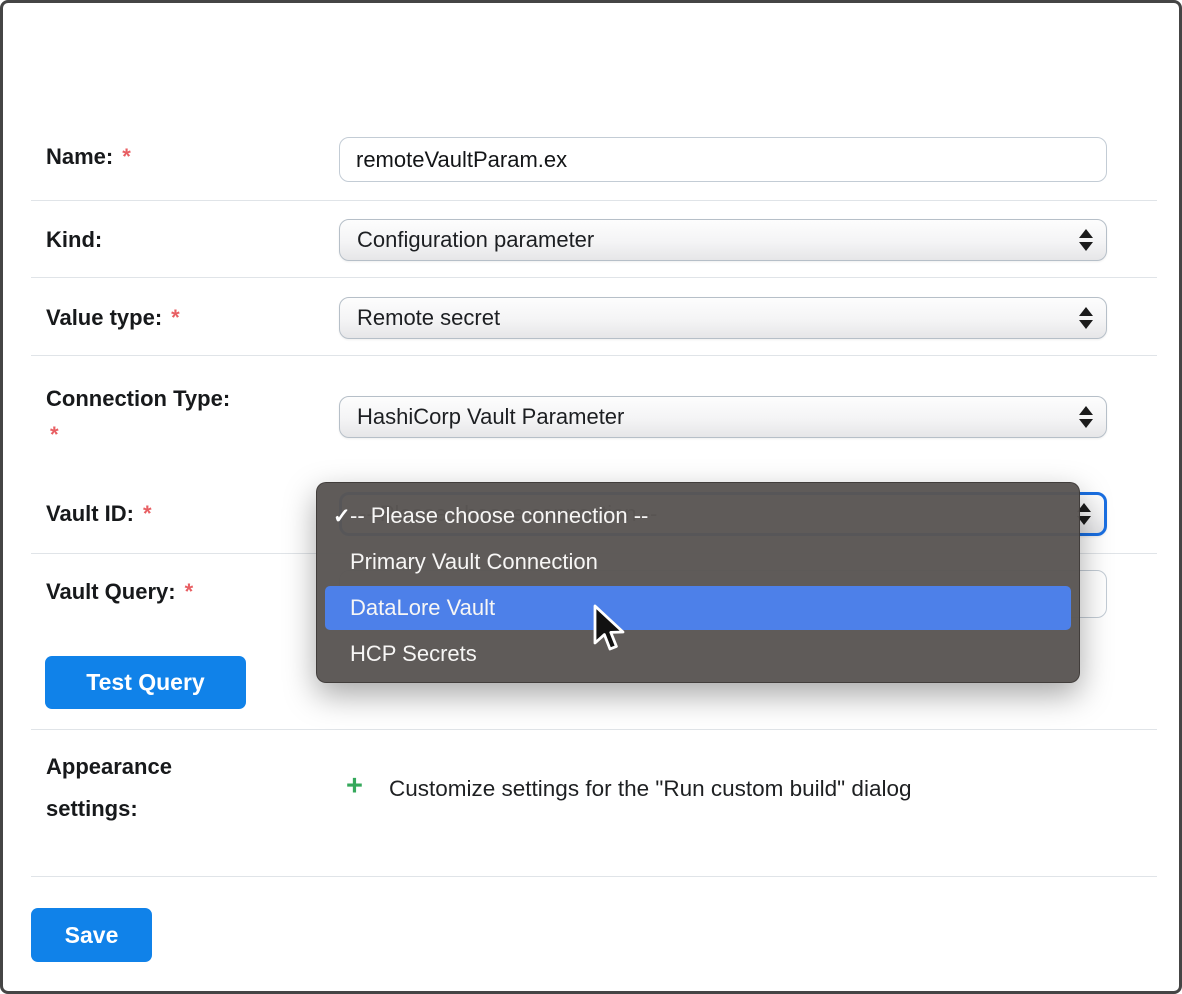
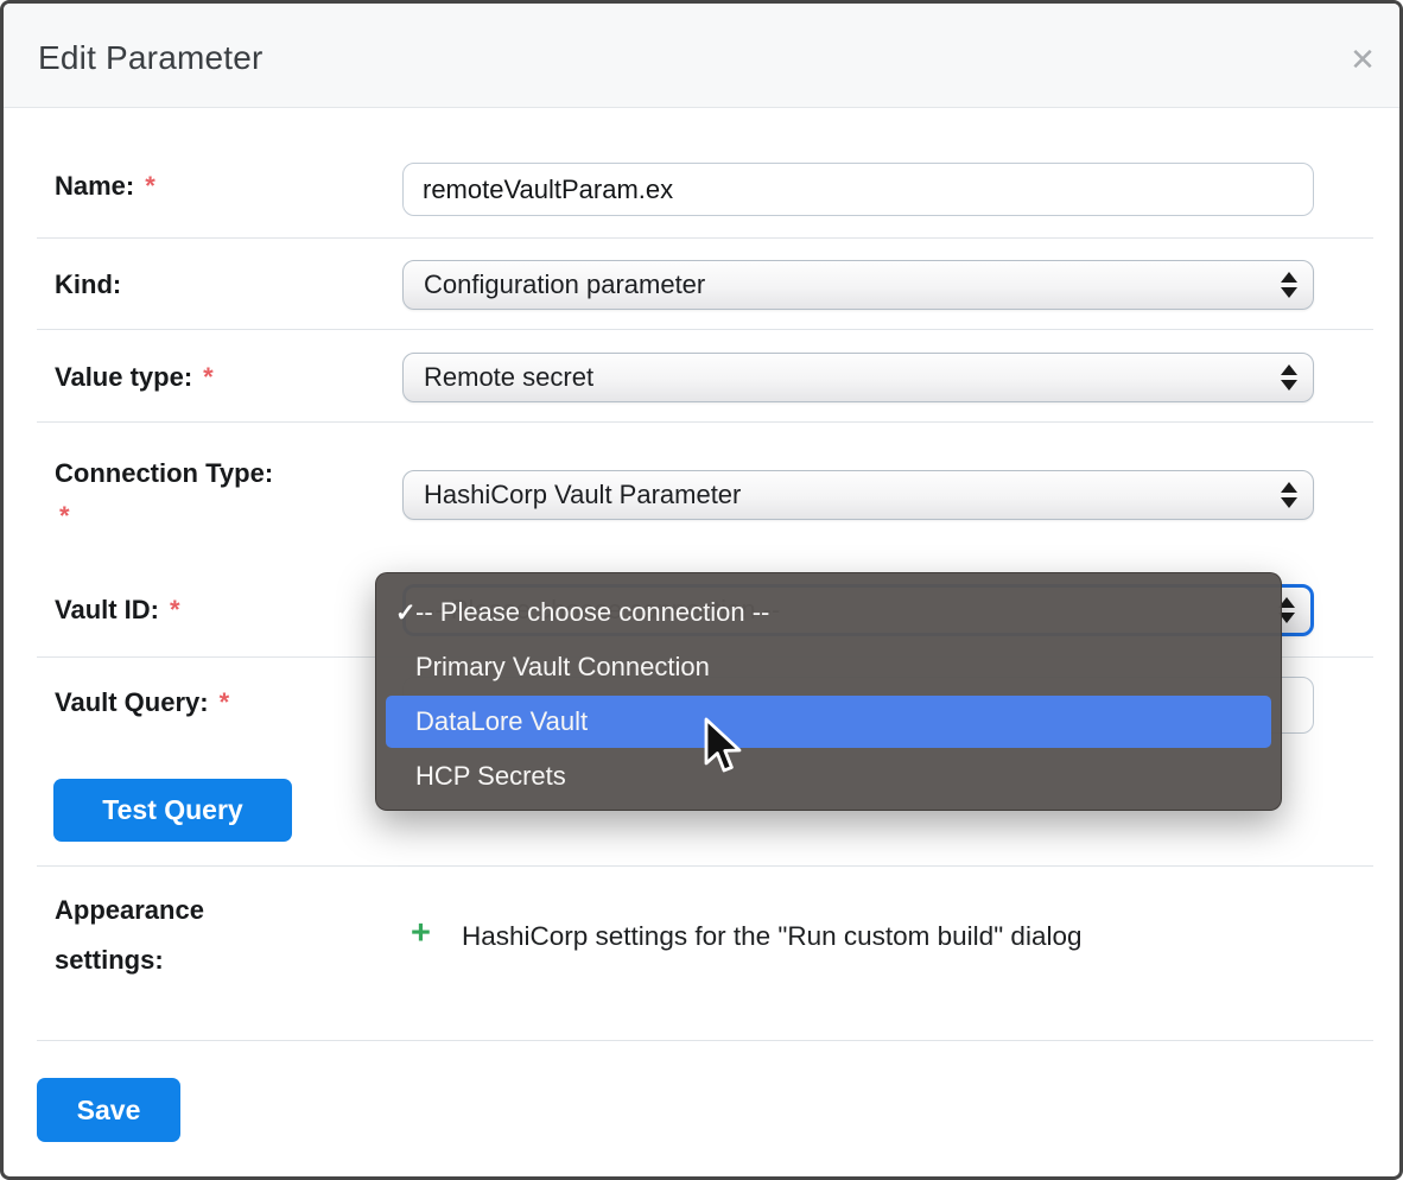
+ Edit Parameter
+ ✕
  Name: *
  remoteVaultParam.ex
  Kind:
  Configuration parameter
  Value type: *
  Remote secret
  Connection Type:
  *
  HashiCorp Vault Parameter
  Vault ID: *
  Vault Query: *
  Test Query
  Appearance settings:
  +
- Customize settings for the "Run custom build" dialog
+ HashiCorp settings for the "Run custom build" dialog
  Save
  ✓
  -- Please choose connection --
  Primary Vault Connection
  DataLore Vault
  HCP Secrets
